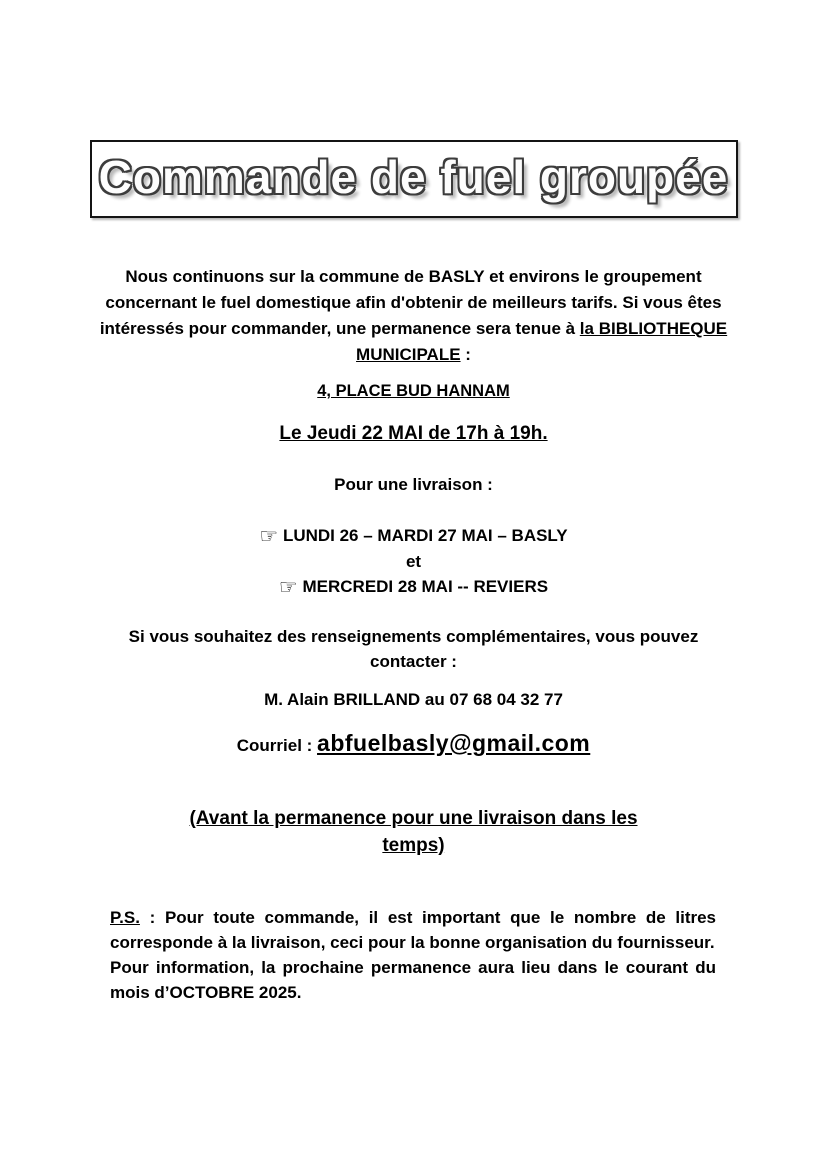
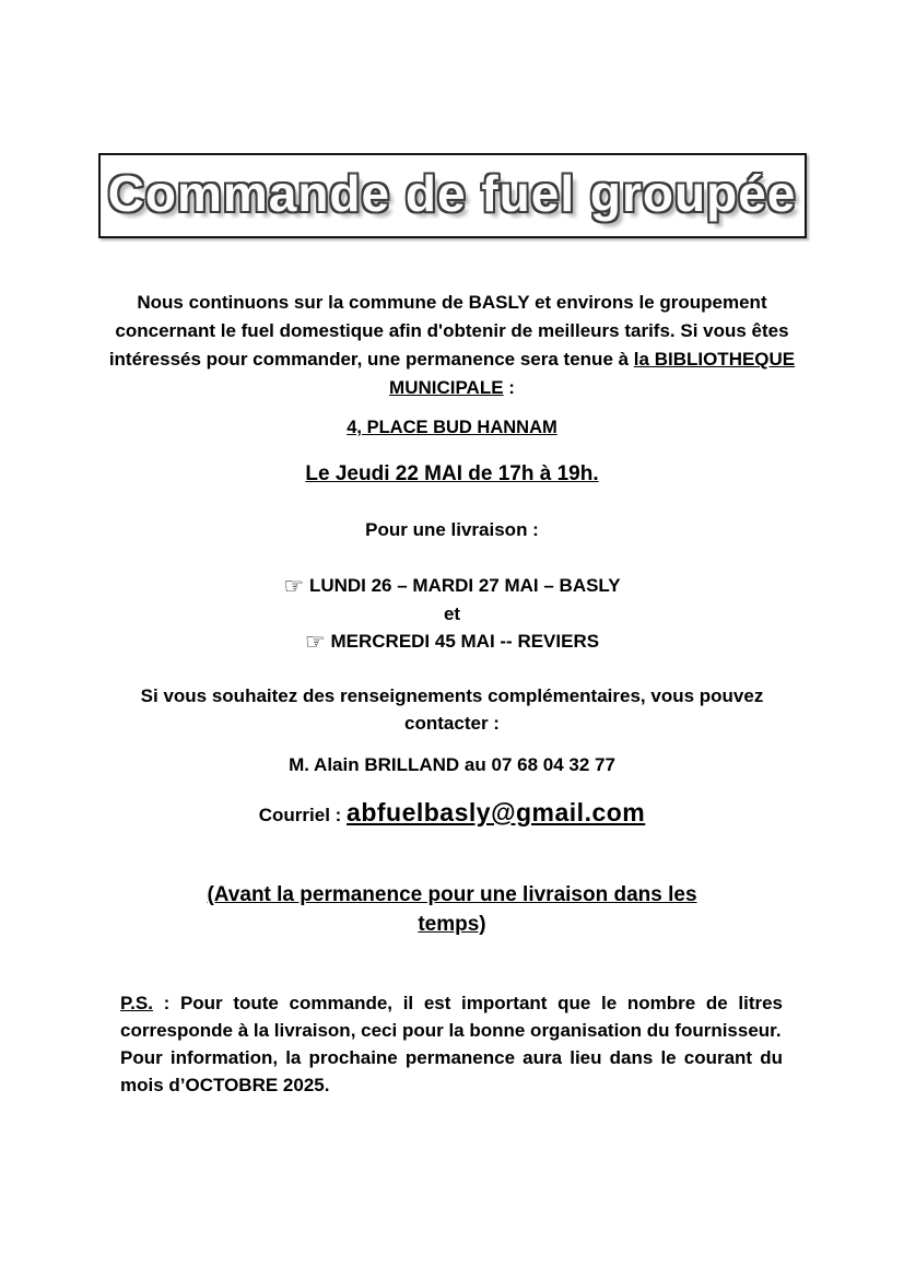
  Commande de fuel groupée
  Nous continuons sur la commune de BASLY et environs le groupement concernant le fuel domestique afin d'obtenir de meilleurs tarifs. Si vous êtes intéressés pour commander, une permanence sera tenue à la BIBLIOTHEQUE MUNICIPALE :
  4, PLACE BUD HANNAM
  Le Jeudi 22 MAI de 17h à 19h.
  Pour une livraison :
  ☞ LUNDI 26 – MARDI 27 MAI – BASLY
  et
- ☞ MERCREDI 28 MAI -- REVIERS
+ ☞ MERCREDI 45 MAI -- REVIERS
  Si vous souhaitez des renseignements complémentaires, vous pouvez contacter :
  M. Alain BRILLAND au 07 68 04 32 77
  Courriel : abfuelbasly@gmail.com
  (Avant la permanence pour une livraison dans les temps)
  P.S. : Pour toute commande, il est important que le nombre de litres corresponde à la livraison, ceci pour la bonne organisation du fournisseur.
  Pour information, la prochaine permanence aura lieu dans le courant du mois d’OCTOBRE 2025.
